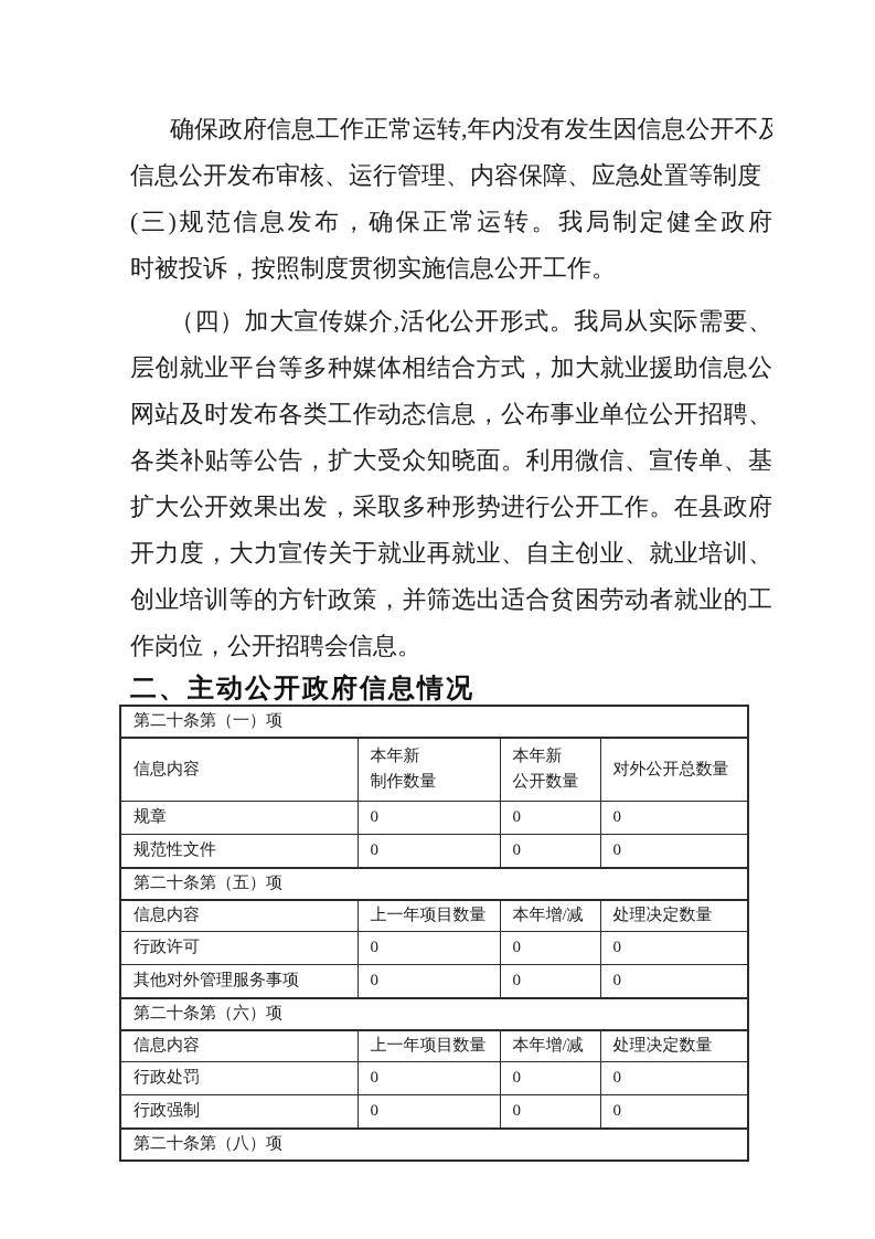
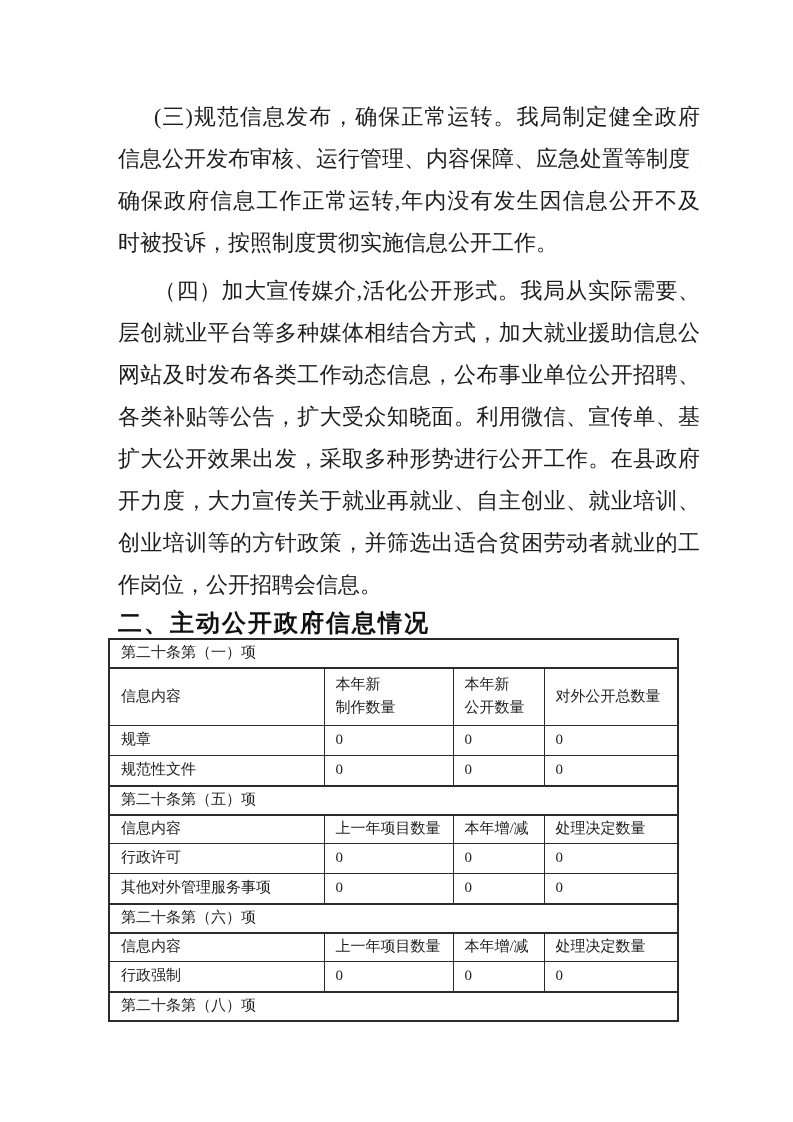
- 确保政府信息工作正常运转,年内没有发生因信息公开不及
+ (三)规范信息发布，确保正常运转。我局制定健全政府
  信息公开发布审核、运行管理、内容保障、应急处置等制度
- (三)规范信息发布，确保正常运转。我局制定健全政府
+ 确保政府信息工作正常运转,年内没有发生因信息公开不及
  时被投诉，按照制度贯彻实施信息公开工作。
  （四）加大宣传媒介,活化公开形式。我局从实际需要、
  层创就业平台等多种媒体相结合方式，加大就业援助信息公
  网站及时发布各类工作动态信息，公布事业单位公开招聘、
  各类补贴等公告，扩大受众知晓面。利用微信、宣传单、基
  扩大公开效果出发，采取多种形势进行公开工作。在县政府
  开力度，大力宣传关于就业再就业、自主创业、就业培训、
  创业培训等的方针政策，并筛选出适合贫困劳动者就业的工
  作岗位，公开招聘会信息。
  二、主动公开政府信息情况
  第二十条第（一）项
  信息内容	本年新 制作数量	本年新 公开数量	对外公开总数量
  规章	0	0	0
  规范性文件	0	0	0
  第二十条第（五）项
  信息内容	上一年项目数量	本年增/减	处理决定数量
  行政许可	0	0	0
  其他对外管理服务事项	0	0	0
  第二十条第（六）项
  信息内容	上一年项目数量	本年增/减	处理决定数量
- 行政处罚	0	0	0
  行政强制	0	0	0
  第二十条第（八）项
